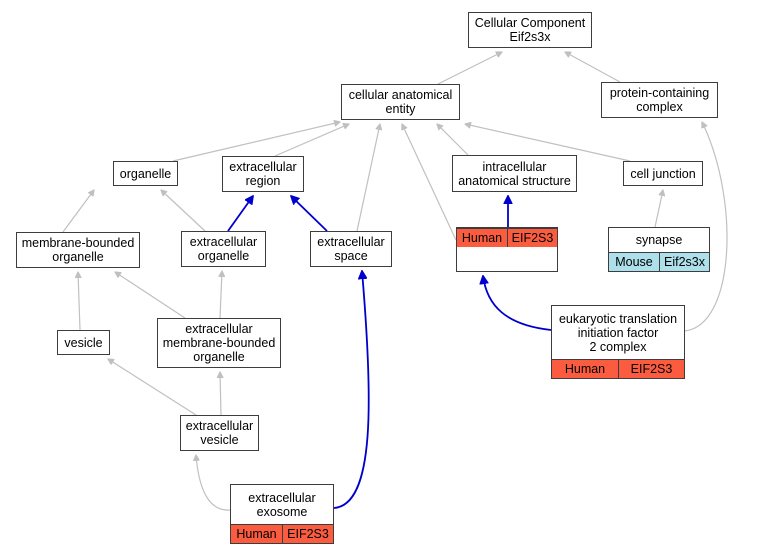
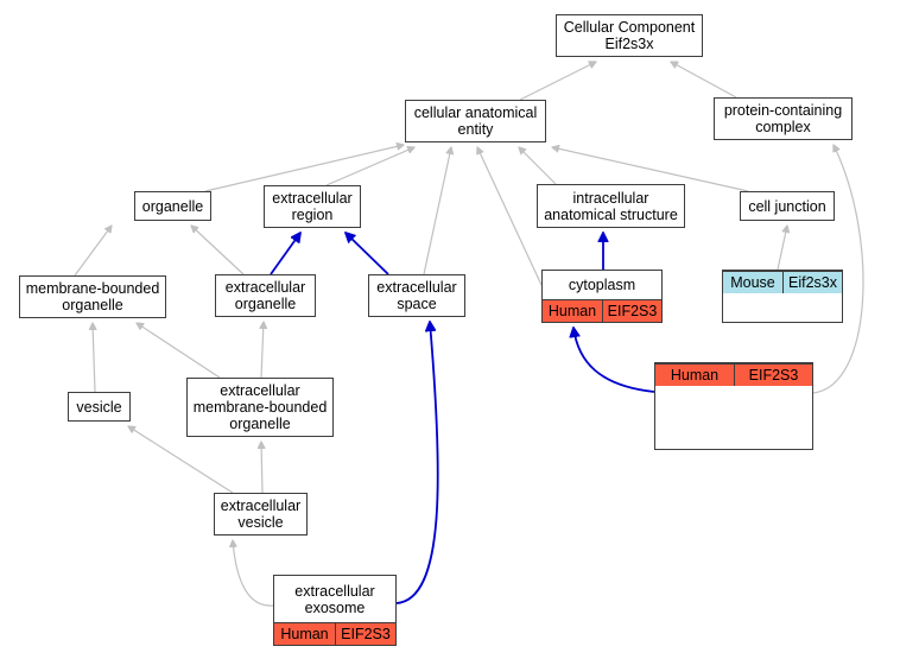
  Cellular Component
  Eif2s3x
  cellular anatomical
  entity
  protein-containing
  complex
  organelle
  extracellular
  region
  intracellular
  anatomical structure
  cell junction
  membrane-bounded
  organelle
  extracellular
  organelle
  extracellular
  space
+ cytoplasm
  Human
  EIF2S3
- synapse
  Mouse
  Eif2s3x
  vesicle
  extracellular
  membrane-bounded
  organelle
- eukaryotic translation
- initiation factor
- 2 complex
  Human
  EIF2S3
  extracellular
  vesicle
  extracellular
  exosome
  Human
  EIF2S3
